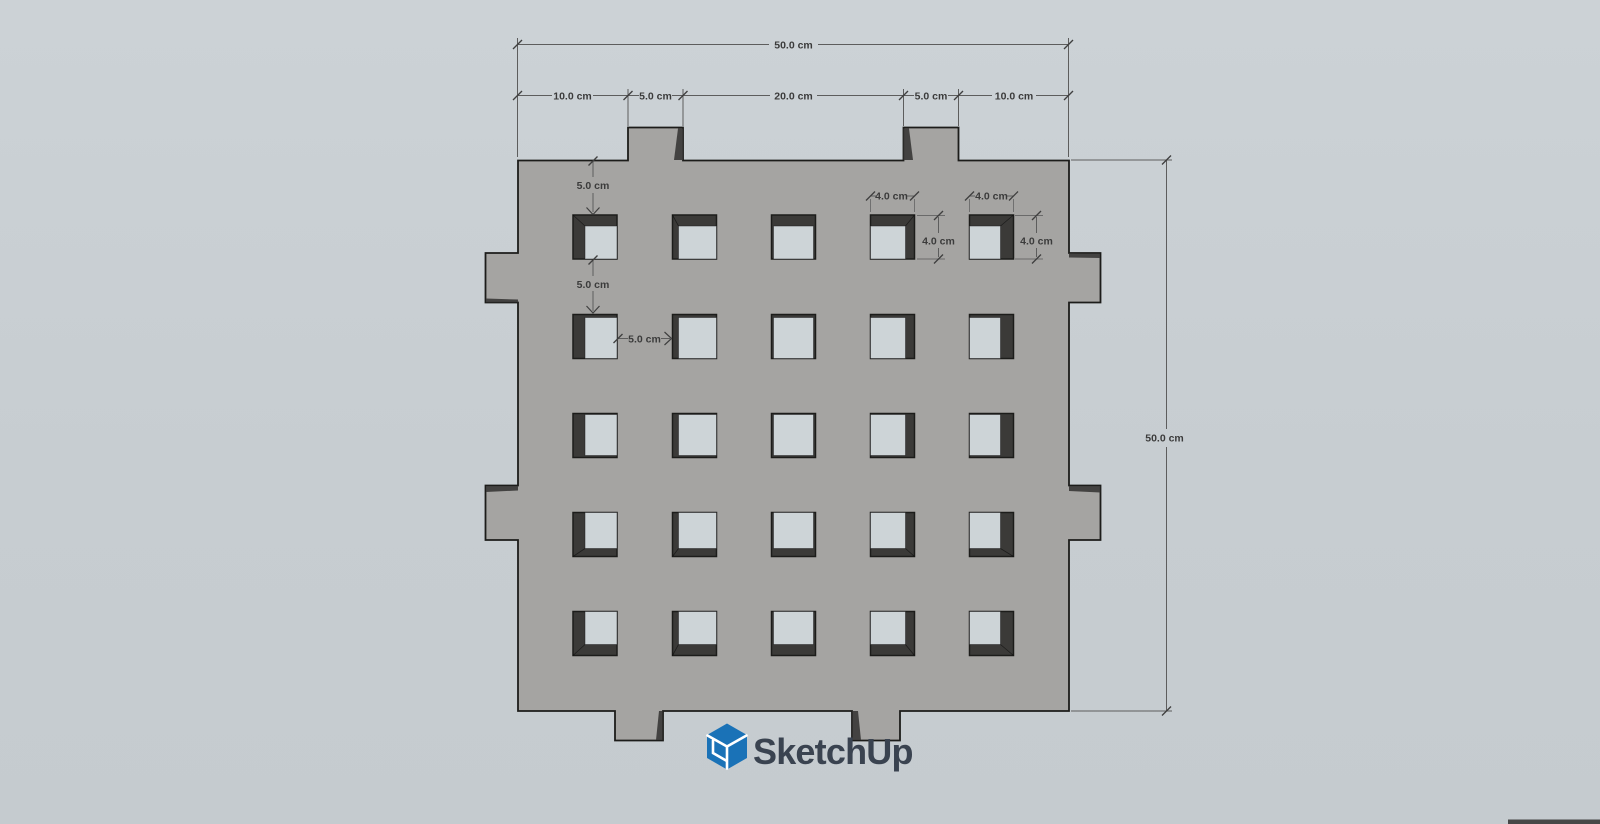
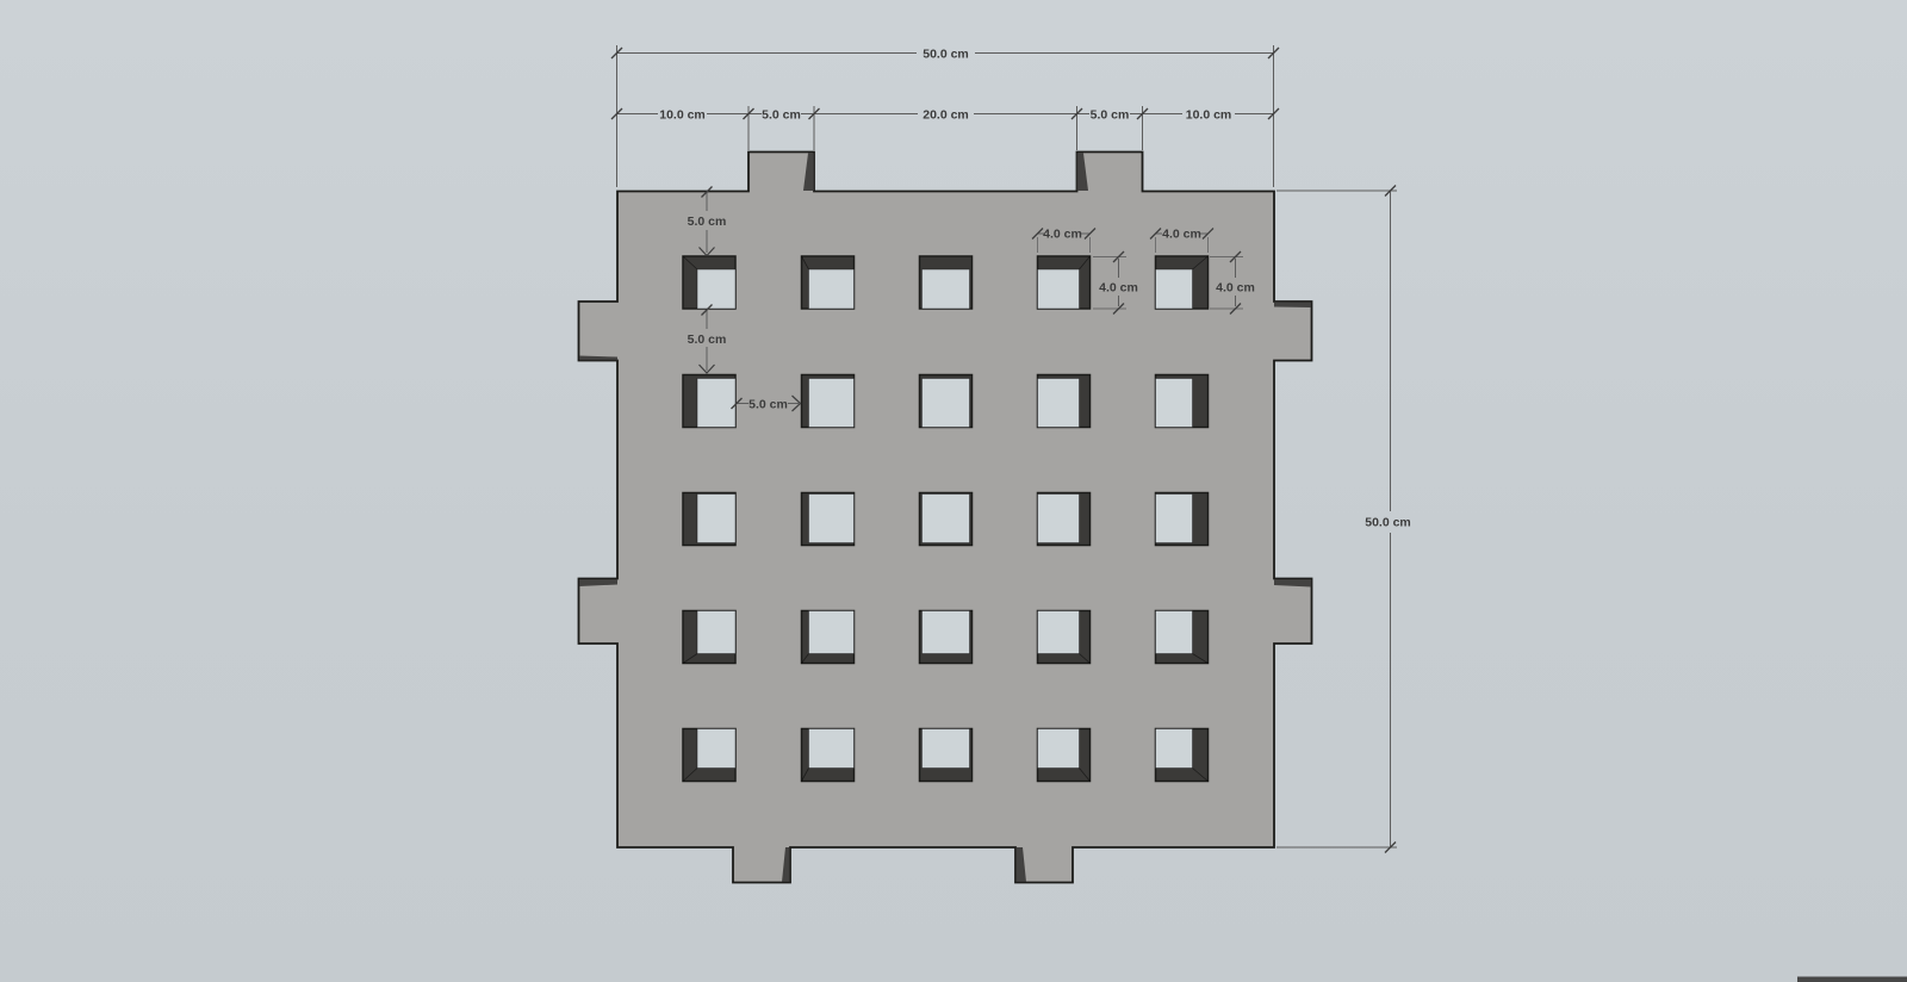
  50.0 cm
  10.0 cm
  5.0 cm
  20.0 cm
  5.0 cm
  10.0 cm
  50.0 cm
  5.0 cm
  5.0 cm
  5.0 cm
  4.0 cm
  4.0 cm
  4.0 cm
  4.0 cm
- SketchUp
